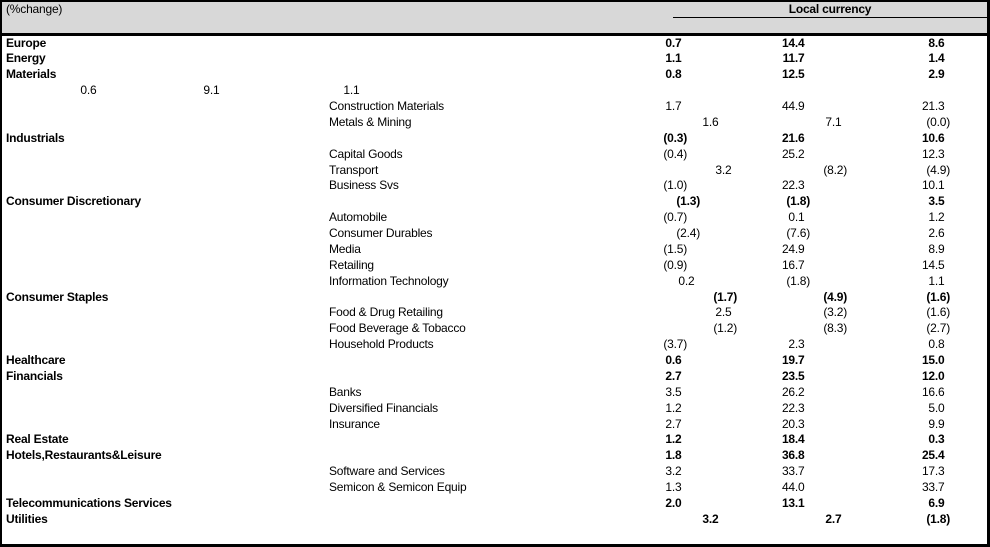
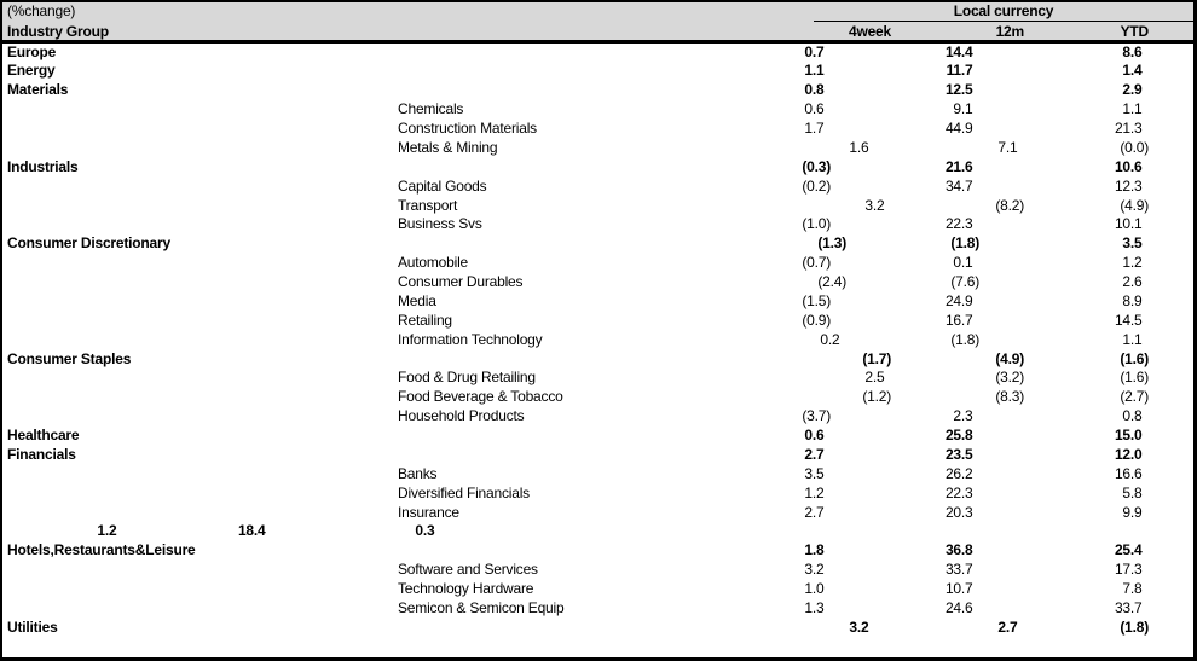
  (%change)
  Local currency
+ Industry Group
+ 4week
+ 12m
+ YTD
  Europe
  0.7
  14.4
  8.6
  Energy
  1.1
  11.7
  1.4
  Materials
  0.8
  12.5
  2.9
+ Chemicals
  0.6
  9.1
  1.1
  Construction Materials
  1.7
  44.9
  21.3
  Metals & Mining
  1.6
  7.1
  (0.0)
  Industrials
  (0.3)
  21.6
  10.6
  Capital Goods
- (0.4)
+ (0.2)
- 25.2
+ 34.7
  12.3
  Transport
  3.2
  (8.2)
  (4.9)
  Business Svs
  (1.0)
  22.3
  10.1
  Consumer Discretionary
  (1.3)
  (1.8)
  3.5
  Automobile
  (0.7)
  0.1
  1.2
  Consumer Durables
  (2.4)
  (7.6)
  2.6
  Media
  (1.5)
  24.9
  8.9
  Retailing
  (0.9)
  16.7
  14.5
  Information Technology
  0.2
  (1.8)
  1.1
  Consumer Staples
  (1.7)
  (4.9)
  (1.6)
  Food & Drug Retailing
  2.5
  (3.2)
  (1.6)
  Food Beverage & Tobacco
  (1.2)
  (8.3)
  (2.7)
  Household Products
  (3.7)
  2.3
  0.8
  Healthcare
  0.6
- 19.7
+ 25.8
  15.0
  Financials
  2.7
  23.5
  12.0
  Banks
  3.5
  26.2
  16.6
  Diversified Financials
  1.2
  22.3
- 5.0
+ 5.8
  Insurance
  2.7
  20.3
  9.9
- Real Estate
  1.2
  18.4
  0.3
  Hotels,Restaurants&Leisure
  1.8
  36.8
  25.4
  Software and Services
  3.2
  33.7
  17.3
+ Technology Hardware
+ 1.0
+ 10.7
+ 7.8
  Semicon & Semicon Equip
  1.3
- 44.0
+ 24.6
  33.7
- Telecommunications Services
- 2.0
- 13.1
- 6.9
  Utilities
  3.2
  2.7
  (1.8)
